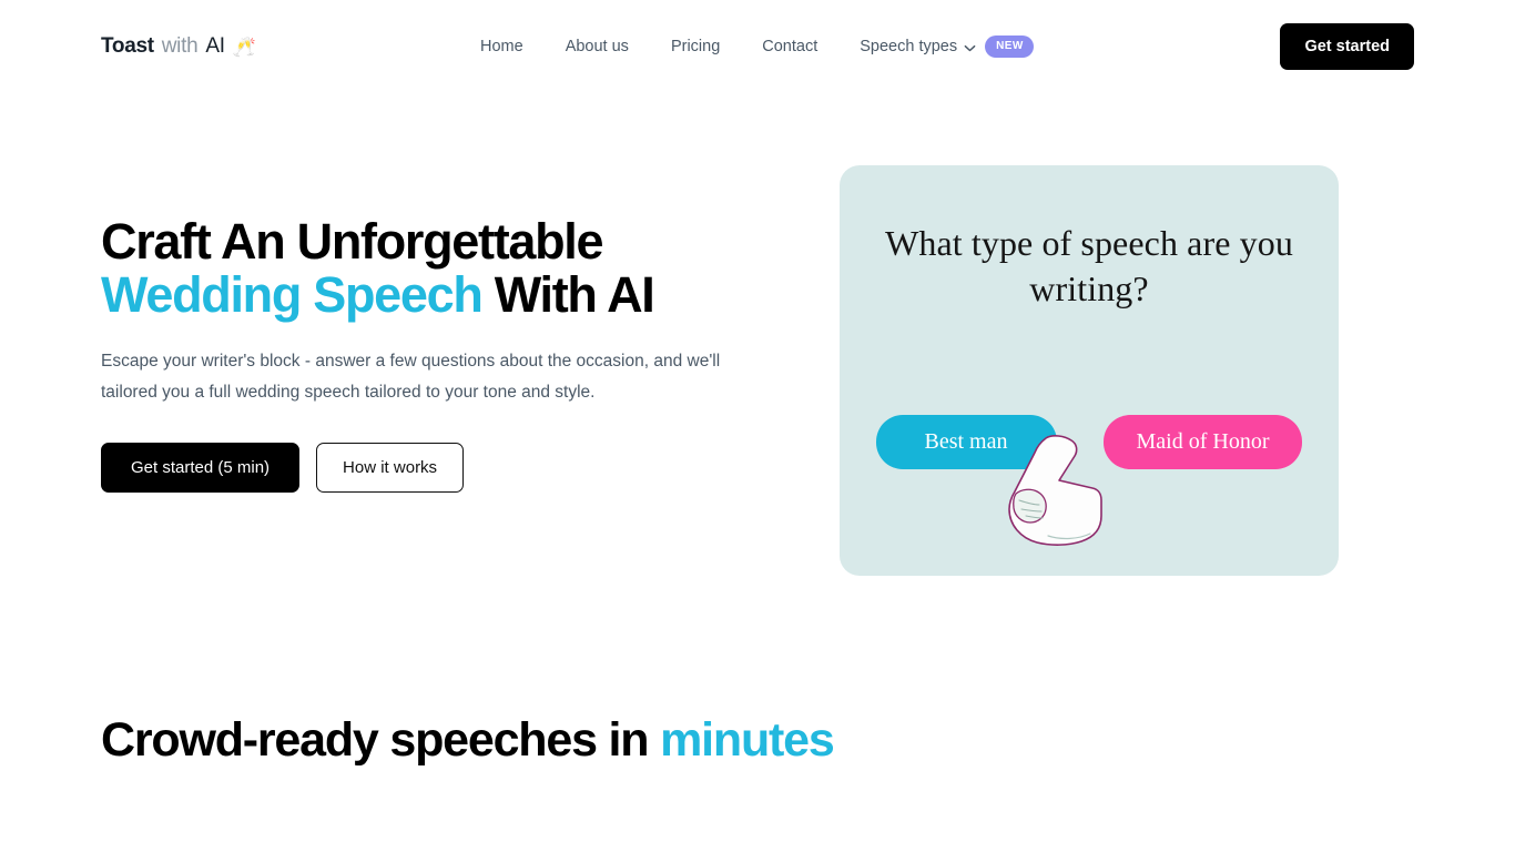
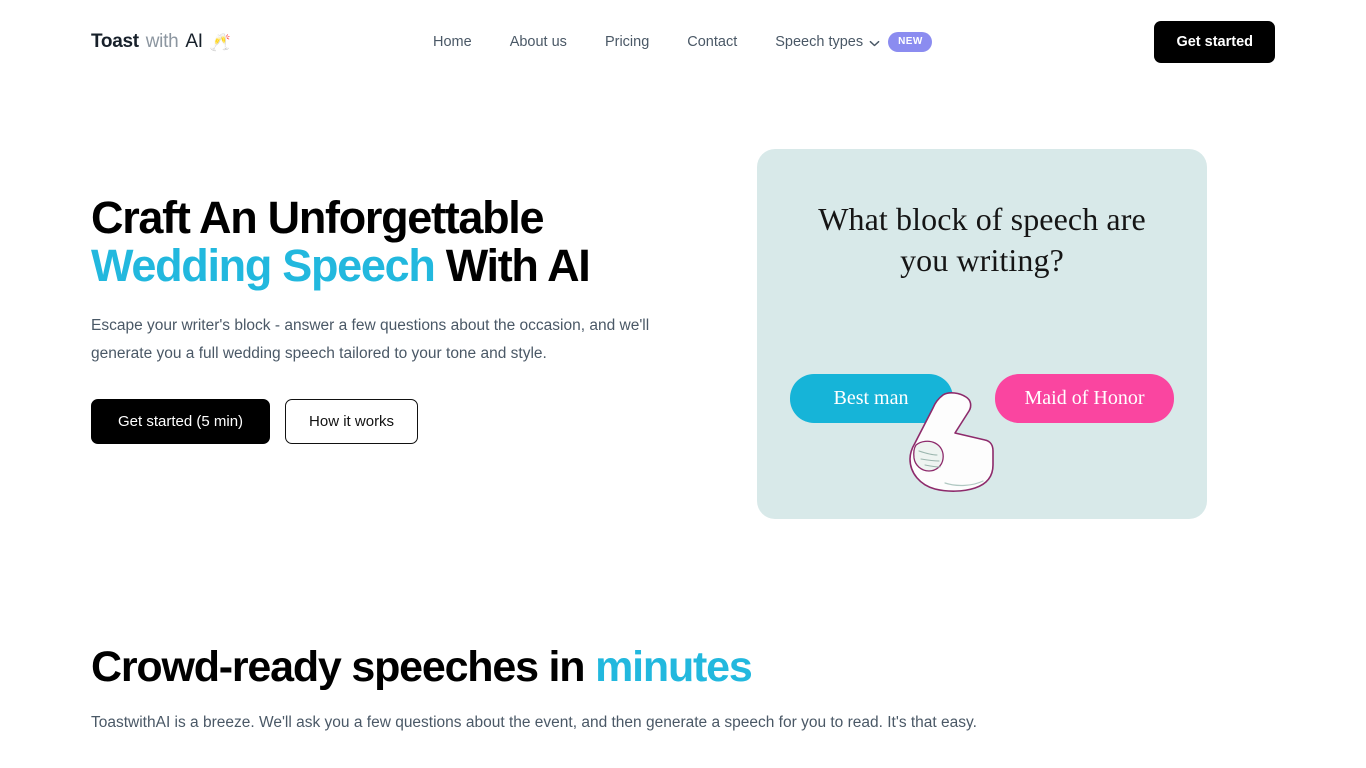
  Toast
  with
  AI
  🥂
  Home
  About us
  Pricing
  Contact
  Speech types
  NEW
  Get started
  Craft An Unforgettable
  Wedding Speech With AI
- Escape your writer's block - answer a few questions about the occasion, and we'll tailored you a full wedding speech tailored to your tone and style.
+ Escape your writer's block - answer a few questions about the occasion, and we'll generate you a full wedding speech tailored to your tone and style.
  Get started (5 min)
  How it works
- What type of speech are you writing?
+ What block of speech are you writing?
  Best man
  Maid of Honor
  Crowd-ready speeches in minutes
+ ToastwithAI is a breeze. We'll ask you a few questions about the event, and then generate a speech for you to read. It's that easy.
